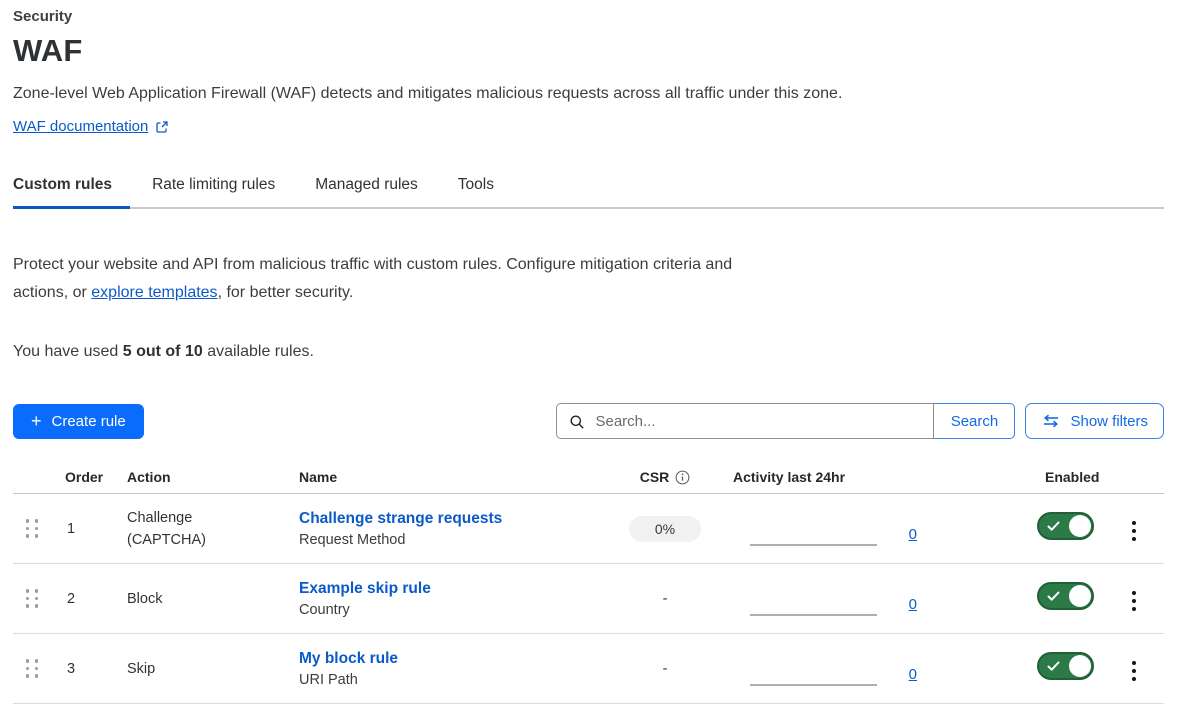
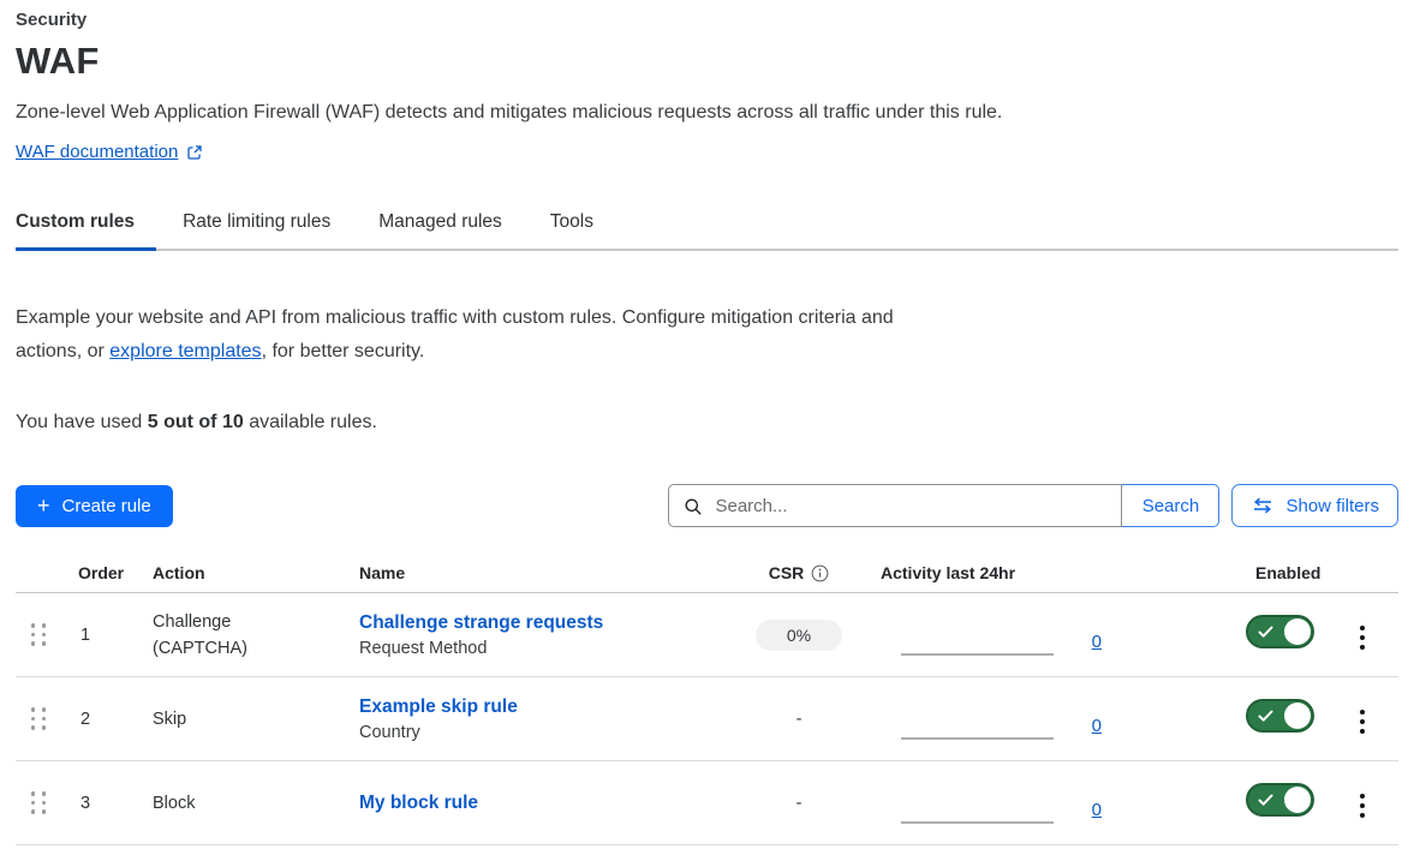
  Security
  WAF
- Zone-level Web Application Firewall (WAF) detects and mitigates malicious requests across all traffic under this zone.
+ Zone-level Web Application Firewall (WAF) detects and mitigates malicious requests across all traffic under this rule.
  WAF documentation
  Custom rules
  Rate limiting rules
  Managed rules
  Tools
- Protect your website and API from malicious traffic with custom rules. Configure mitigation criteria and actions, or explore templates, for better security.
+ Example your website and API from malicious traffic with custom rules. Configure mitigation criteria and actions, or explore templates, for better security.
  You have used 5 out of 10 available rules.
  +
  Create rule
  Search...
  Search
  Show filters
  Order
  Action
  Name
  CSR
  Activity last 24hr
  Enabled
  1
  Challenge (CAPTCHA)
  Challenge strange requests
  Request Method
  0%
  0
  2
- Block
+ Skip
  Example skip rule
  Country
  -
  0
  3
- Skip
+ Block
  My block rule
- URI Path
  -
  0
